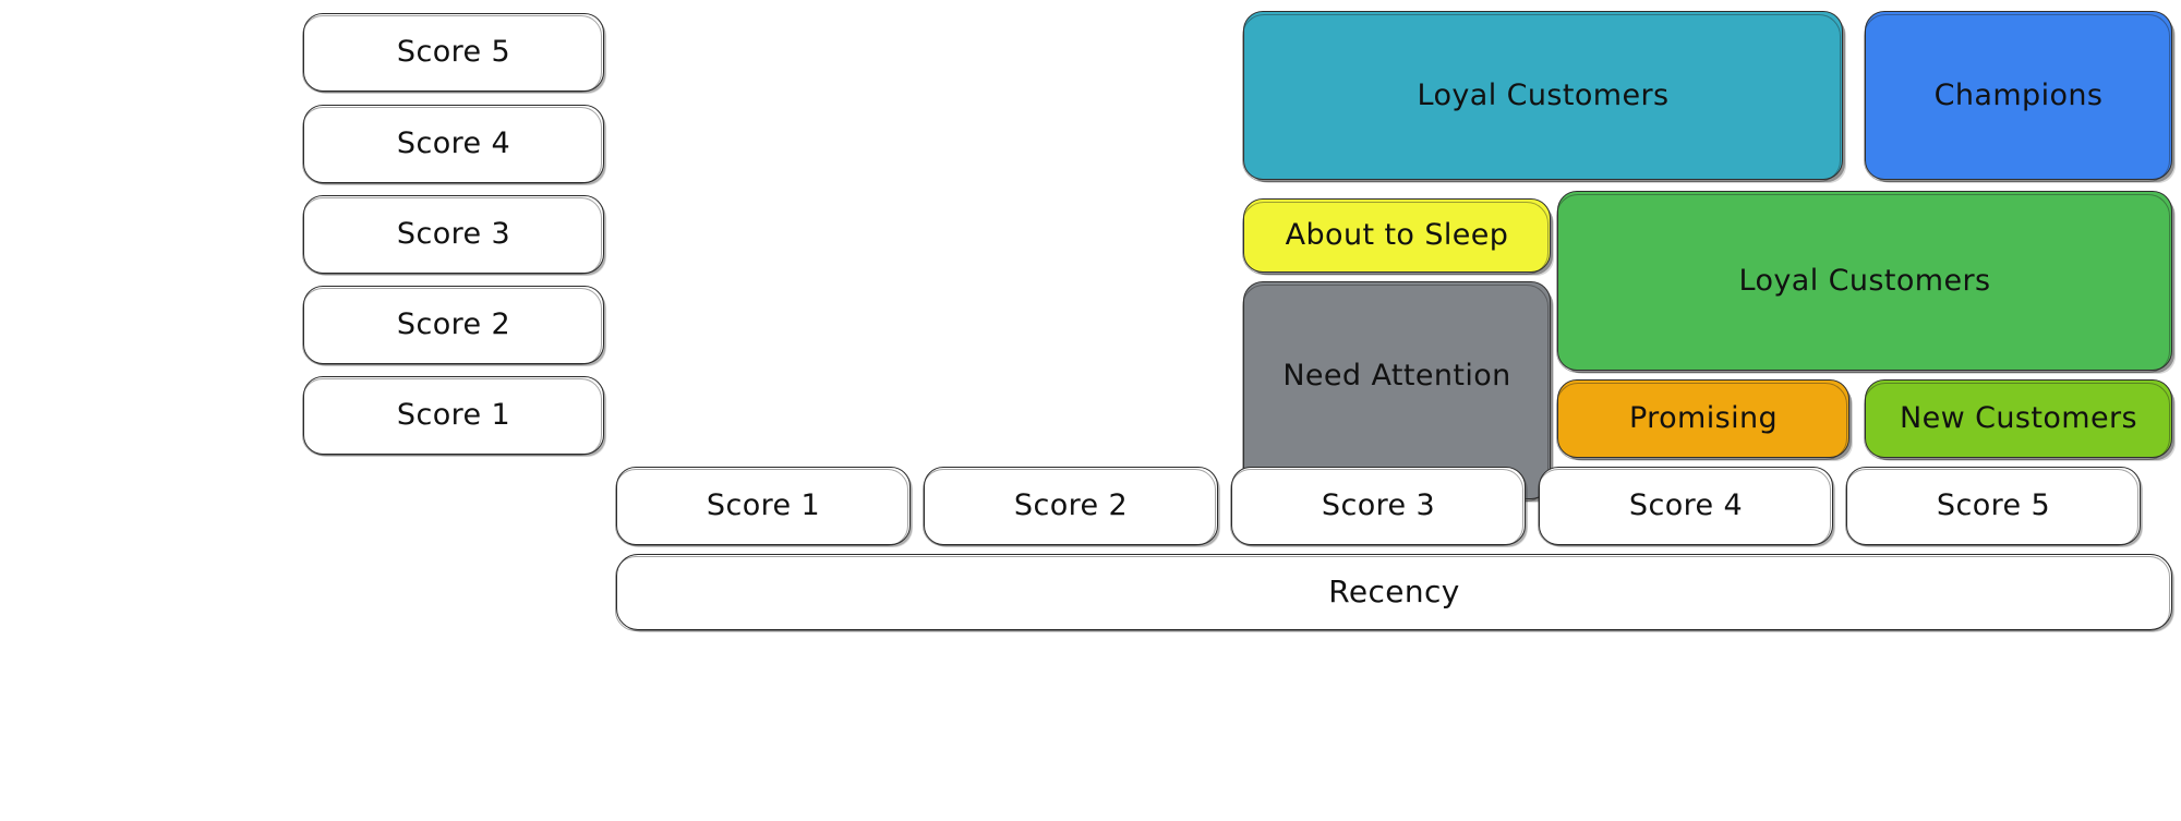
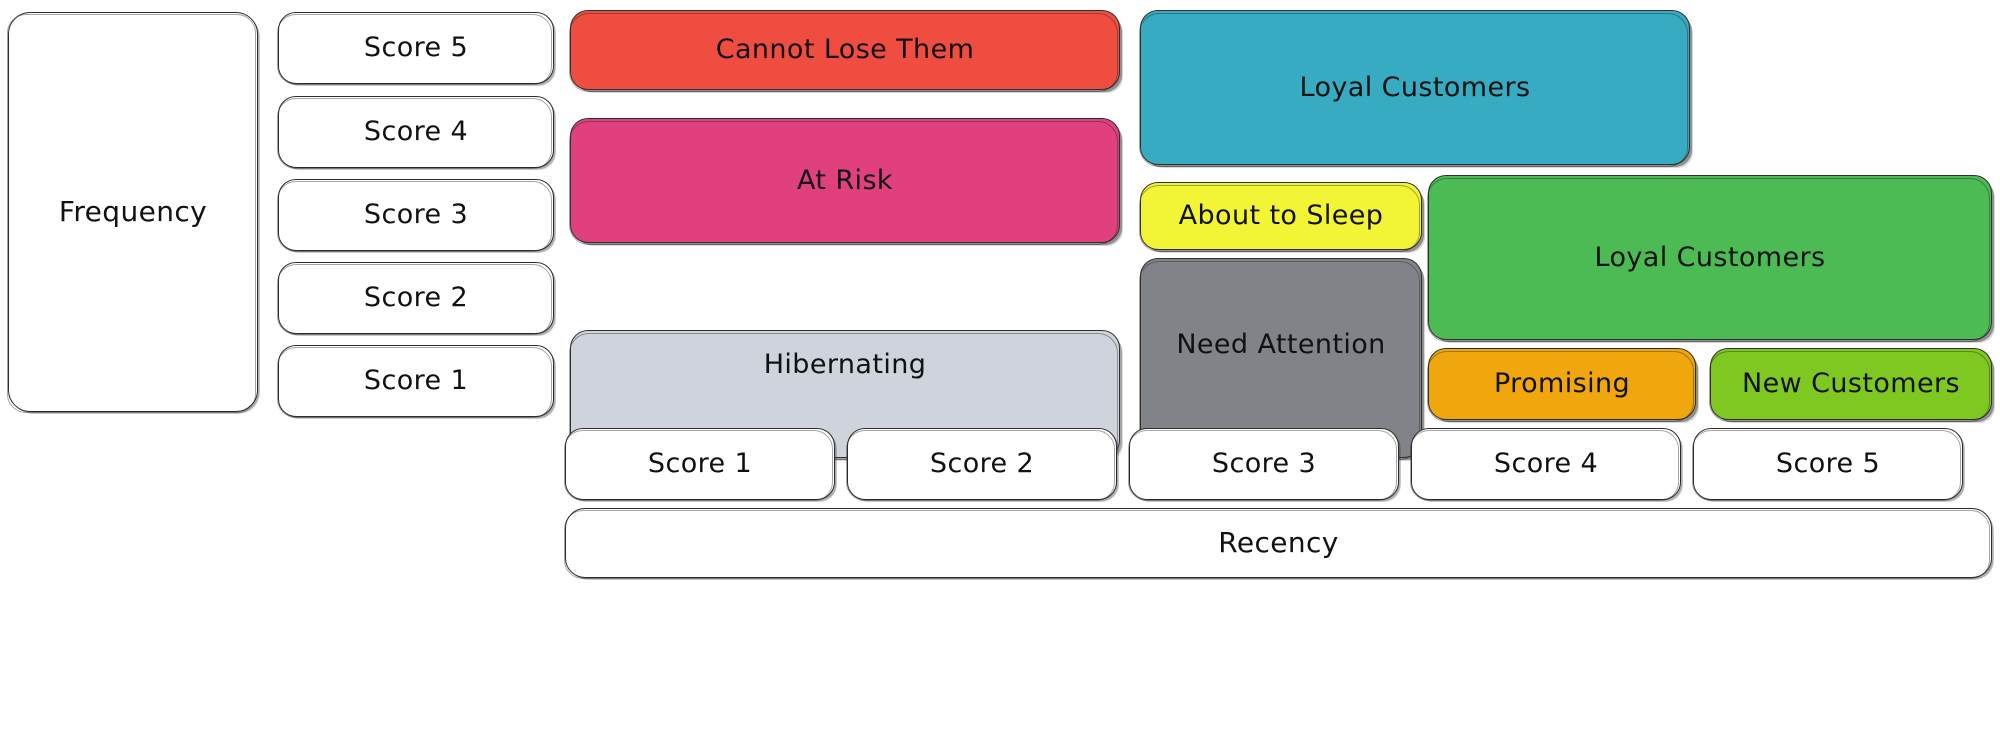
+ Frequency
  Score 5
  Score 4
  Score 3
  Score 2
  Score 1
+ Cannot Lose Them
+ At Risk
+ Hibernating
  Loyal Customers
- Champions
  About to Sleep
  Loyal Customers
  Need Attention
  Promising
  New Customers
  Score 1
  Score 2
  Score 3
  Score 4
  Score 5
  Recency
